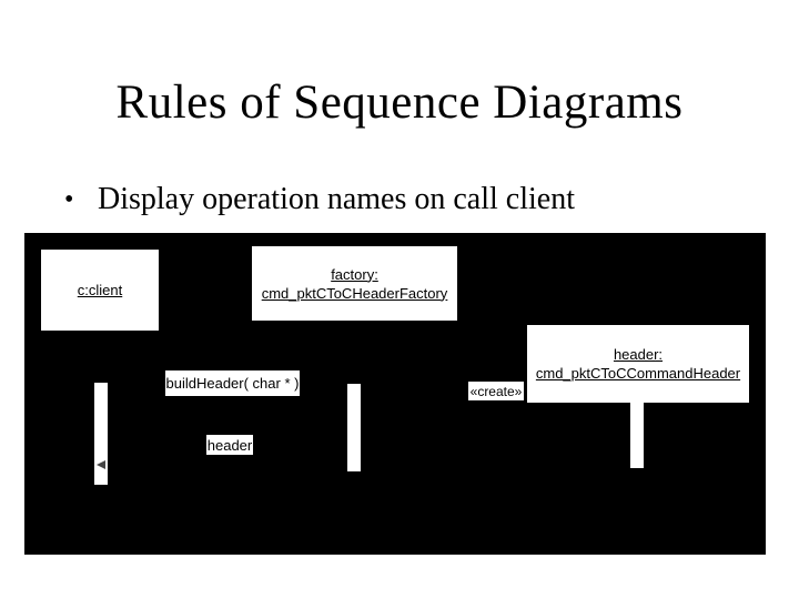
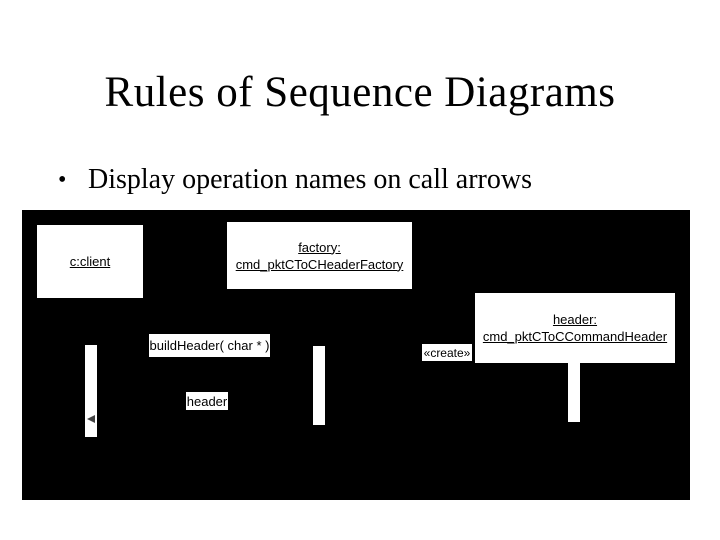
  Rules of Sequence Diagrams
- • Display operation names on call client
+ • Display operation names on call arrows
  c:client
  factory:
  cmd_pktCToCHeaderFactory
  header:
  cmd_pktCToCCommandHeader
  buildHeader( char * )
  «create»
  header
